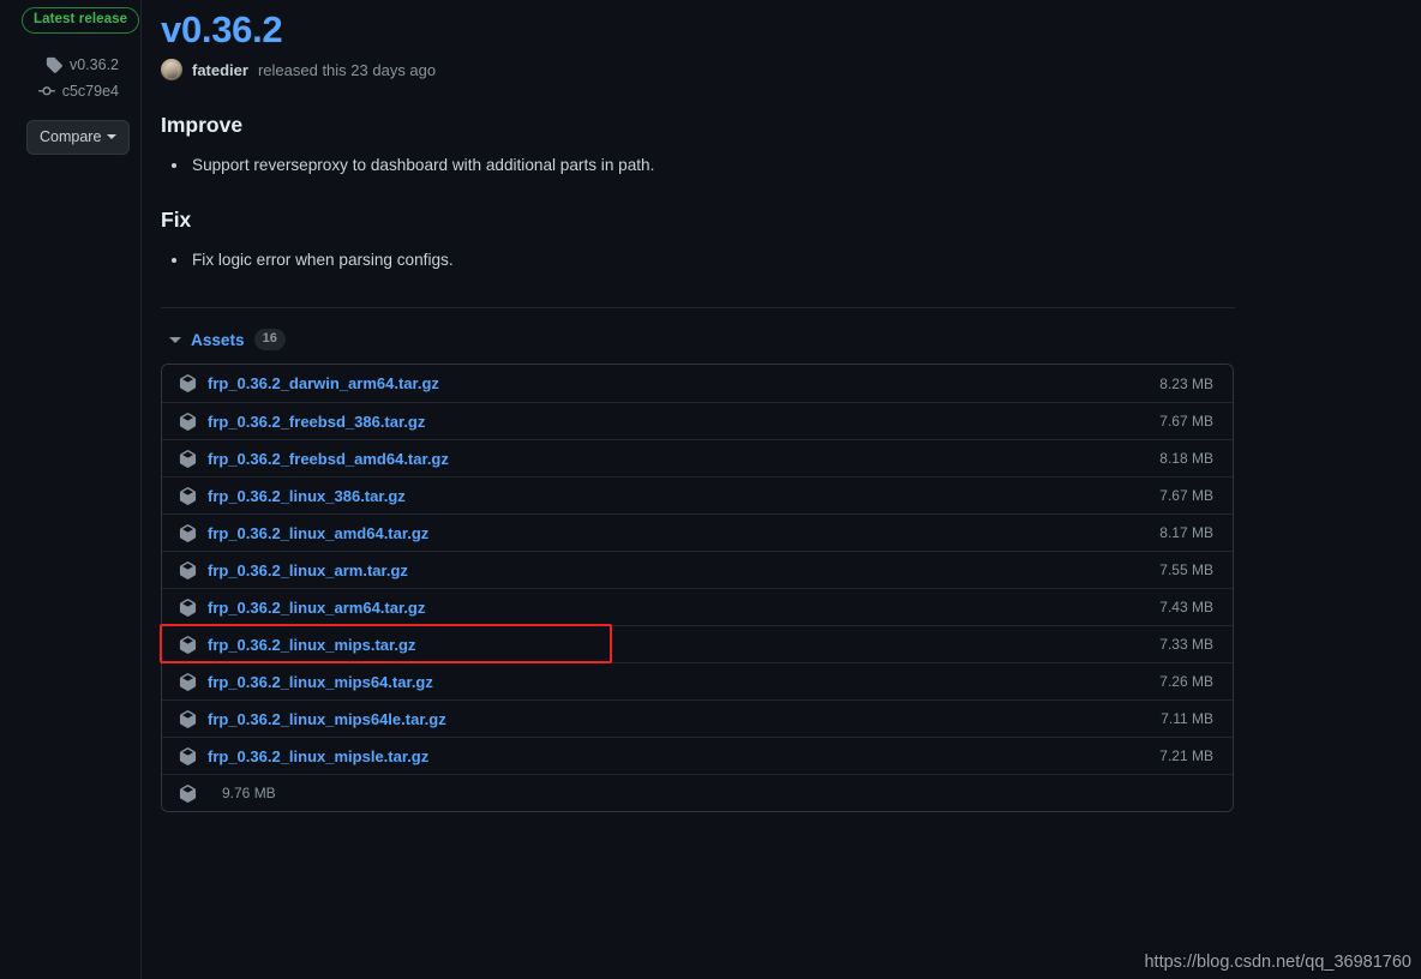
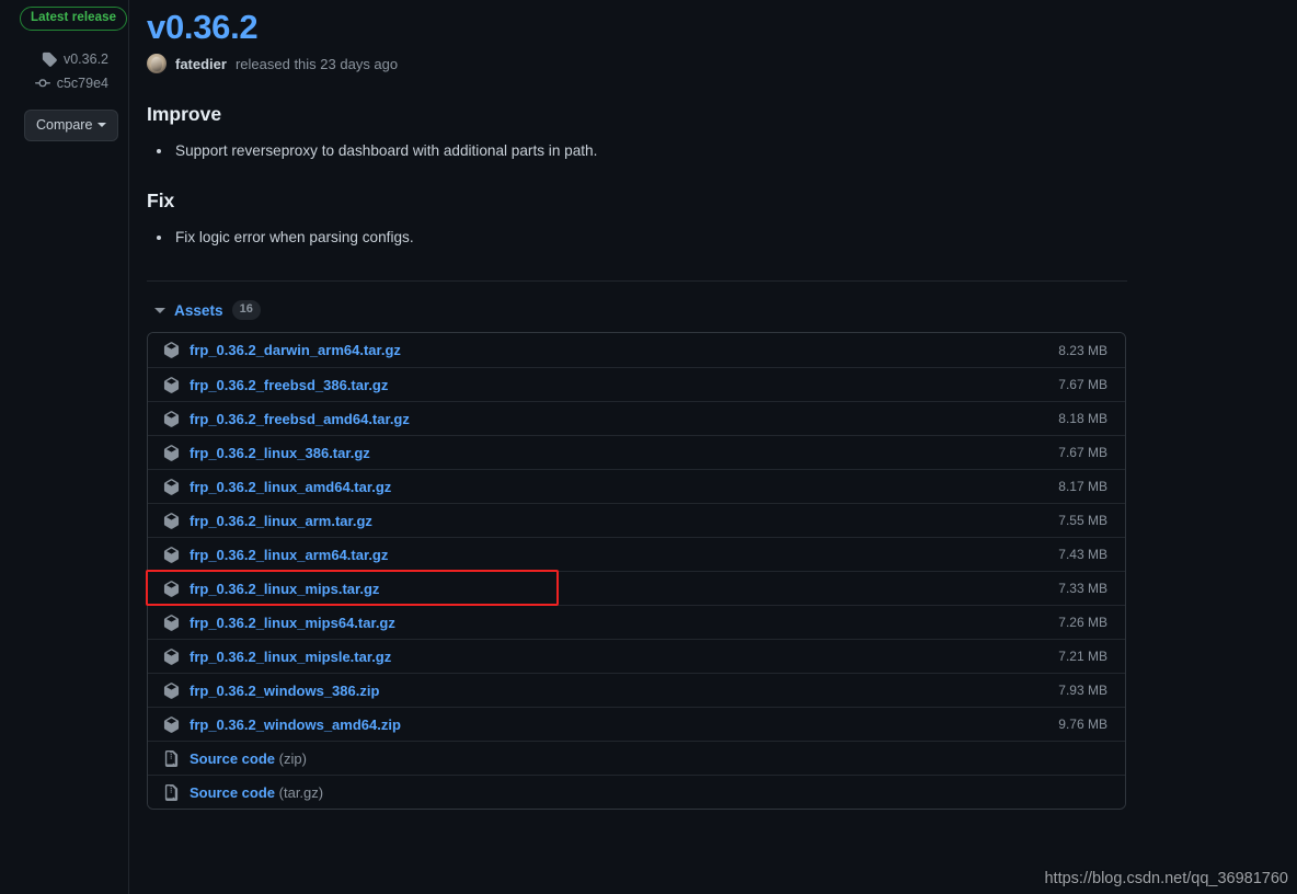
  Latest release
  v0.36.2
  c5c79e4
  Compare
  v0.36.2
  fatedier
  released this 23 days ago
  Improve
  Support reverseproxy to dashboard with additional parts in path.
  Fix
  Fix logic error when parsing configs.
  Assets
  16
  frp_0.36.2_darwin_arm64.tar.gz
  8.23 MB
  frp_0.36.2_freebsd_386.tar.gz
  7.67 MB
  frp_0.36.2_freebsd_amd64.tar.gz
  8.18 MB
  frp_0.36.2_linux_386.tar.gz
  7.67 MB
  frp_0.36.2_linux_amd64.tar.gz
  8.17 MB
  frp_0.36.2_linux_arm.tar.gz
  7.55 MB
  frp_0.36.2_linux_arm64.tar.gz
  7.43 MB
  frp_0.36.2_linux_mips.tar.gz
  7.33 MB
  frp_0.36.2_linux_mips64.tar.gz
  7.26 MB
- frp_0.36.2_linux_mips64le.tar.gz
- 7.11 MB
  frp_0.36.2_linux_mipsle.tar.gz
  7.21 MB
+ frp_0.36.2_windows_386.zip
+ 7.93 MB
+ frp_0.36.2_windows_amd64.zip
  9.76 MB
+ Source code (zip)
+ Source code (tar.gz)
  https://blog.csdn.net/qq_36981760
